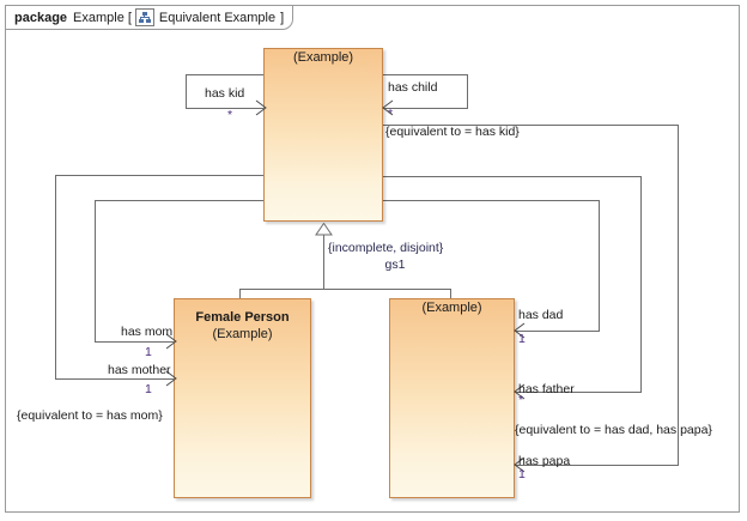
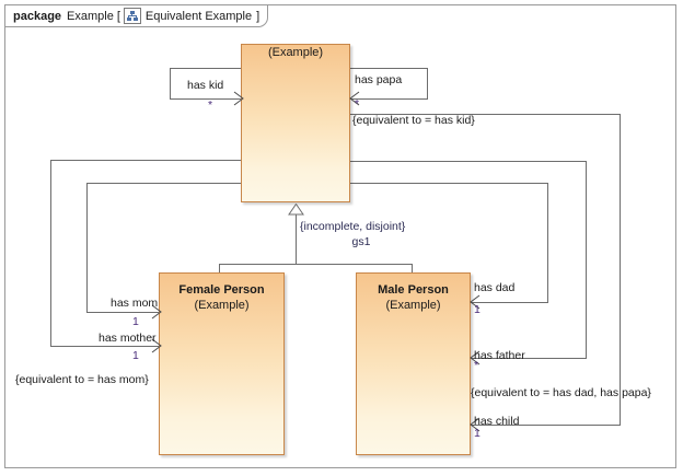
  package
  Example
  [
  Equivalent Example
  ]
  (Example)
  Female Person
  (Example)
+ Male Person
  (Example)
  has kid
  *
- has child
+ has papa
  *
  {equivalent to = has kid}
  {incomplete, disjoint}
  gs1
  has mom
  1
  has mother
  1
  {equivalent to = has mom}
  has dad
  1
  has father
  *
  {equivalent to = has dad, has papa}
- has papa
+ has child
  1
